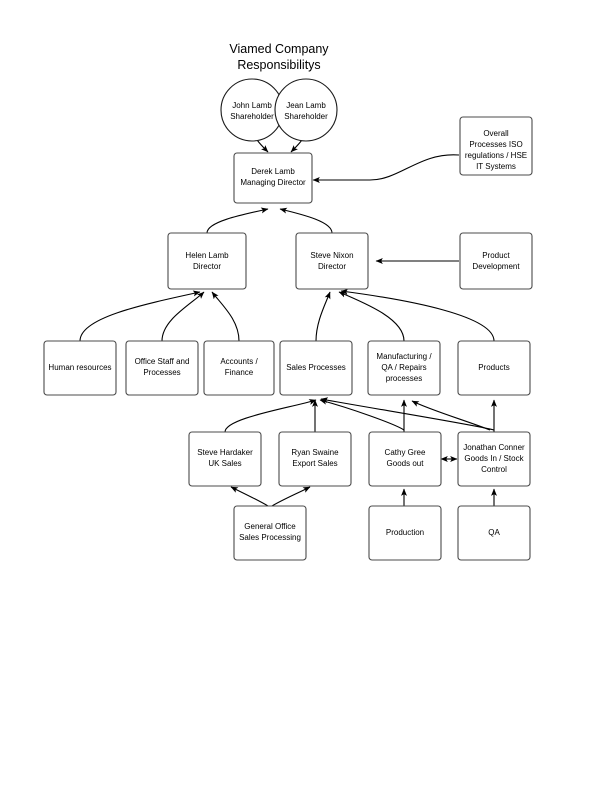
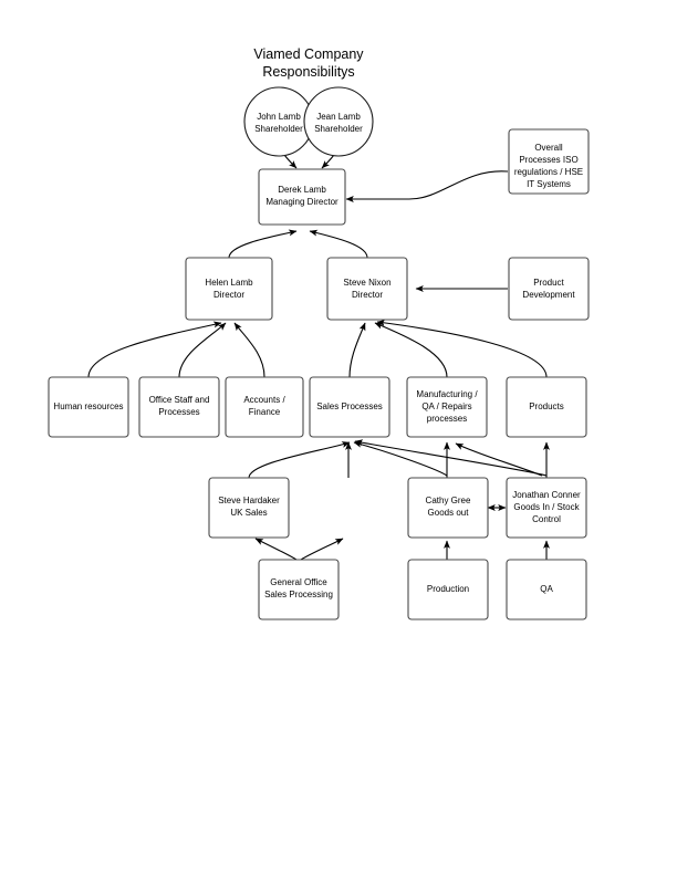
  Viamed Company
  Responsibilitys
  John Lamb
  Shareholder
  Jean Lamb
  Shareholder
  Derek Lamb
  Managing Director
  Overall
  Processes ISO
  regulations / HSE
  IT Systems
  Helen Lamb
  Director
  Steve Nixon
  Director
  Product
  Development
  Human resources
  Office Staff and
  Processes
  Accounts /
  Finance
  Sales Processes
  Manufacturing /
  QA / Repairs
  processes
  Products
  Steve Hardaker
  UK Sales
- Ryan Swaine
- Export Sales
  Cathy Gree
  Goods out
  Jonathan Conner
  Goods In / Stock
  Control
  General Office
  Sales Processing
  Production
  QA
